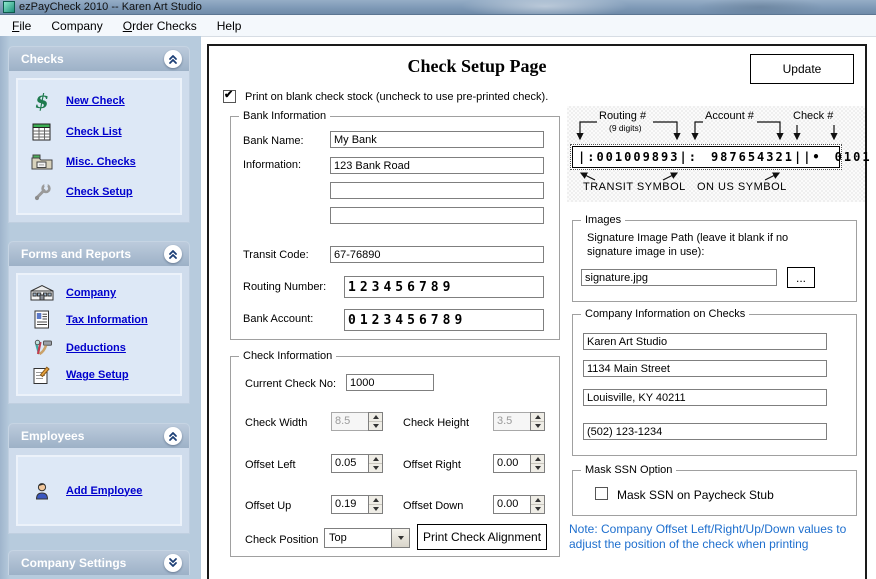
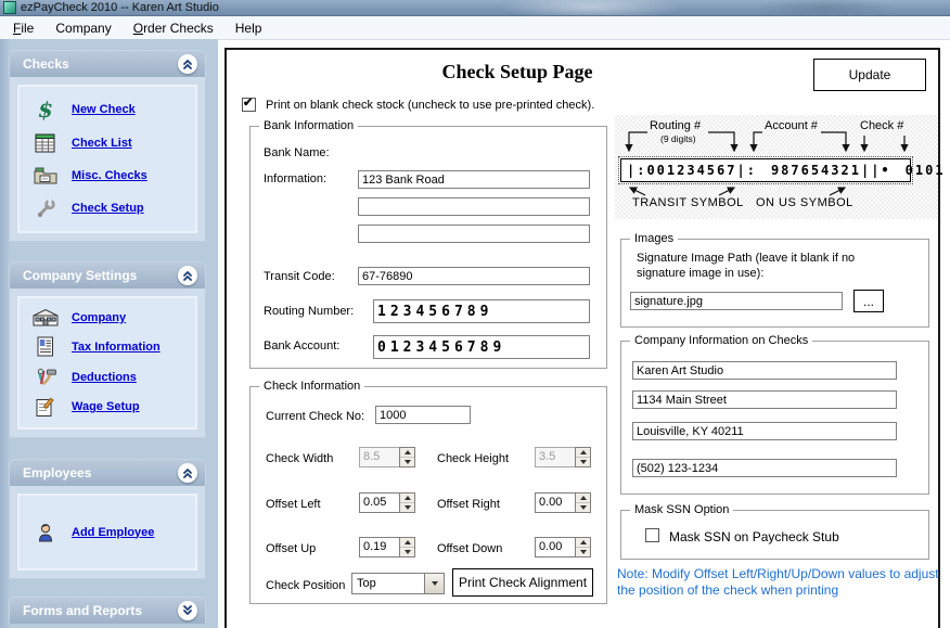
  ezPayCheck 2010 -- Karen Art Studio
  F
  ile
  Company
  O
  rder Checks
  Help
  Checks
  $
  New Check
  Check List
  Misc. Checks
  Check Setup
- Forms and Reports
+ Company Settings
  Company
  Tax Information
  Deductions
  Wage Setup
  Employees
  Add Employee
- Company Settings
+ Forms and Reports
  Check Setup Page
  Update
  Print on blank check stock (uncheck to use pre-printed check).
  Bank Information
  Bank Name:
- My Bank
  Information:
  123 Bank Road
  Transit Code:
  67-76890
  Routing Number:
  123456789
  Bank Account:
  0123456789
  Check Information
  Current Check No:
  1000
  Check Width
  8.5
  Check Height
  3.5
  Offset Left
  0.05
  Offset Right
  0.00
  Offset Up
  0.19
  Offset Down
  0.00
  Check Position
  Top
  Print Check Alignment
  Routing #
  (9 digits)
  Account #
  Check #
  |:
- 001009893
+ 001234567
  |:
  987654321
  ||•
  0101
  TRANSIT SYMBOL
  ON US SYMBOL
  Images
  Signature Image Path (leave it blank if no signature image in use):
  signature.jpg
  ...
  Company Information on Checks
  Karen Art Studio
  1134 Main Street
  Louisville, KY 40211
  (502) 123-1234
  Mask SSN Option
  Mask SSN on Paycheck Stub
- Note: Company Offset Left/Right/Up/Down values to adjust the position of the check when printing
+ Note: Modify Offset Left/Right/Up/Down values to adjust the position of the check when printing
